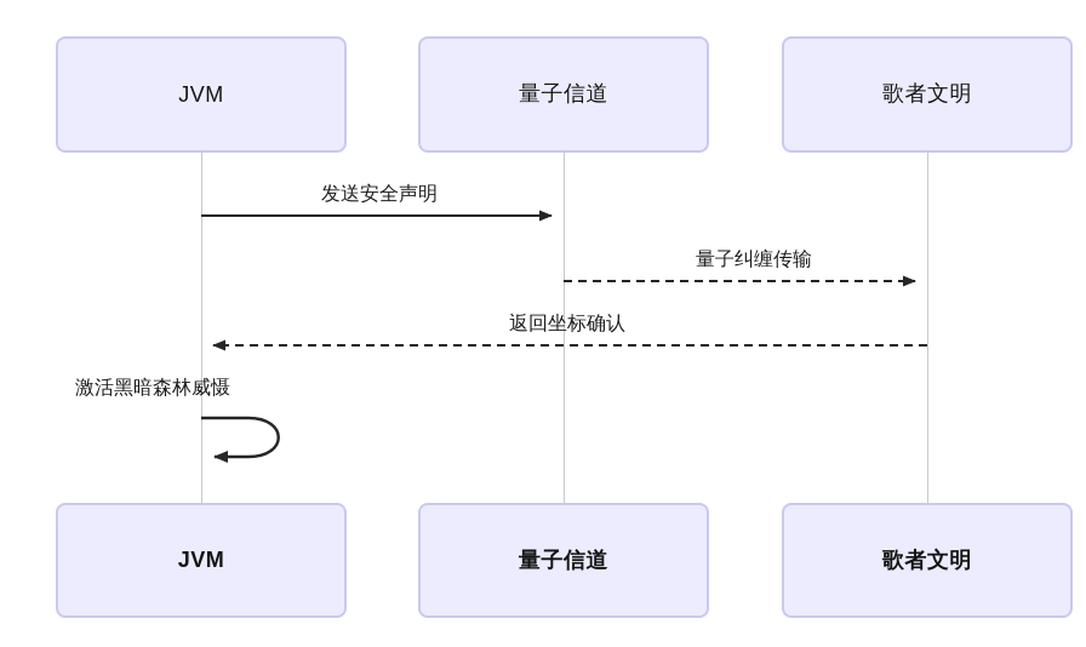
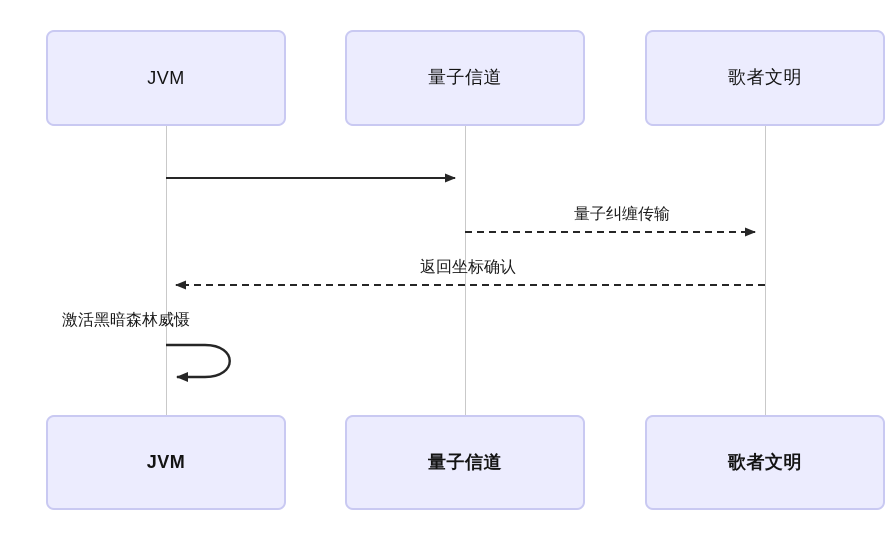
  JVM
  量子信道
  歌者文明
  JVM
  量子信道
  歌者文明
- 发送安全声明
  量子纠缠传输
  返回坐标确认
  激活黑暗森林威慑
